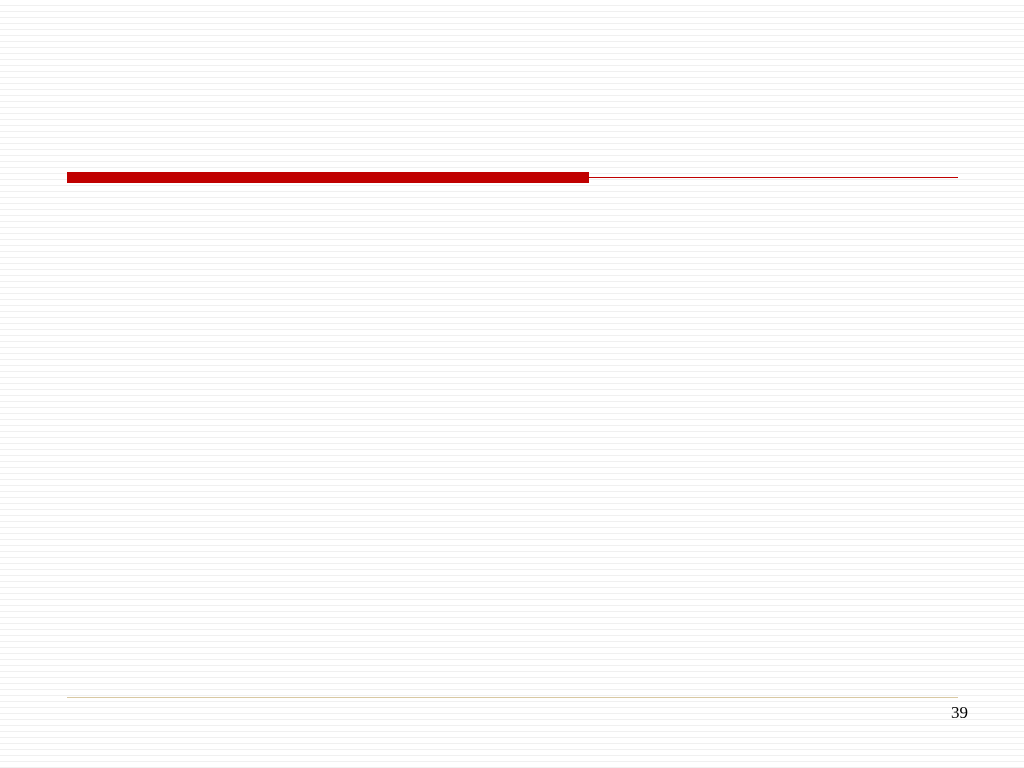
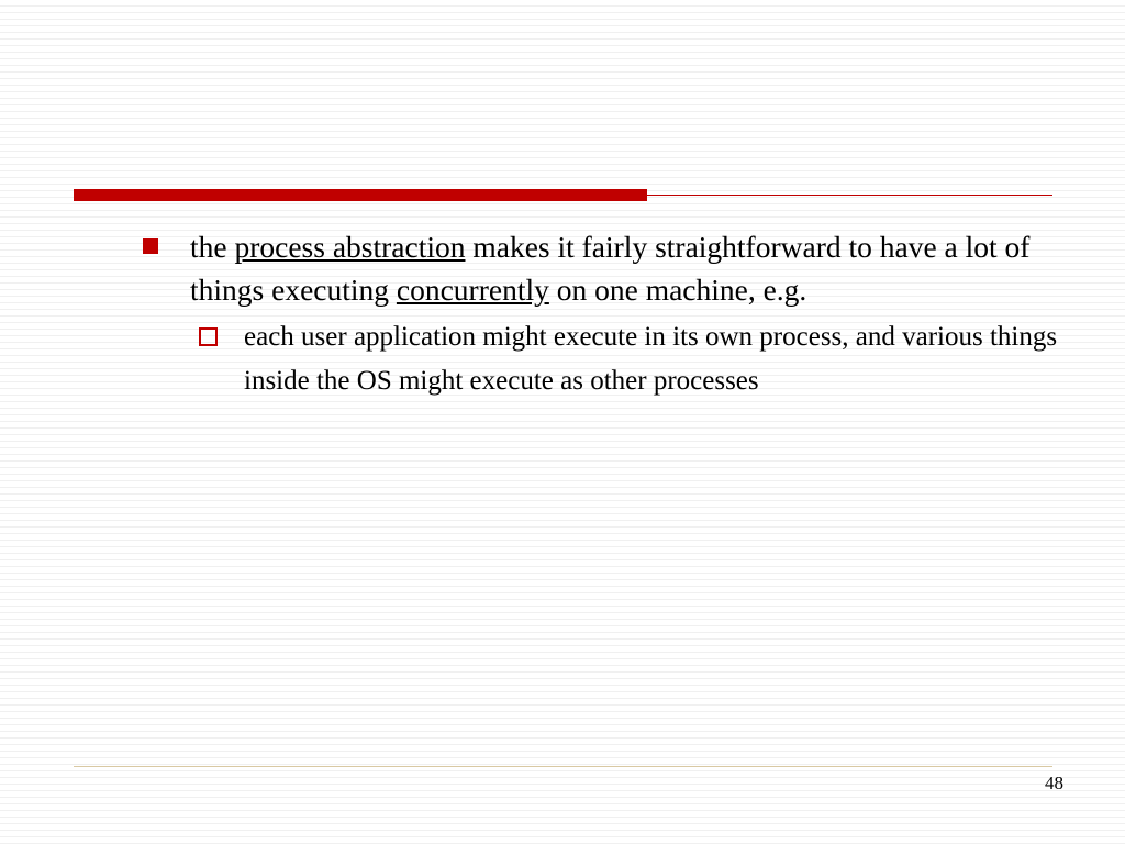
+ the process abstraction makes it fairly straightforward to have a lot of things executing concurrently on one machine, e.g.
+ each user application might execute in its own process, and various things inside the OS might execute as other processes
- 39
+ 48
